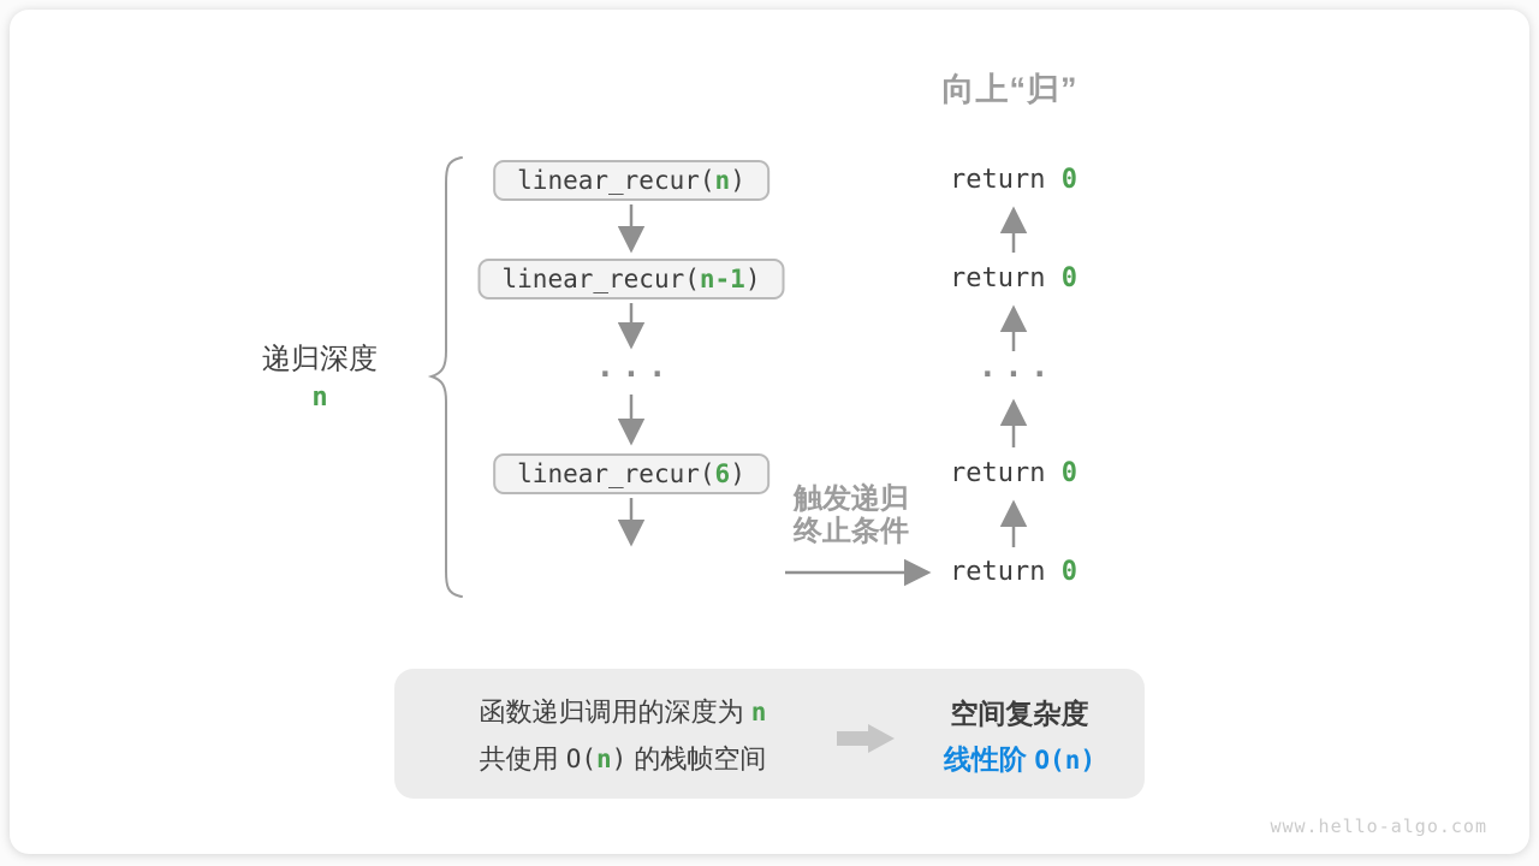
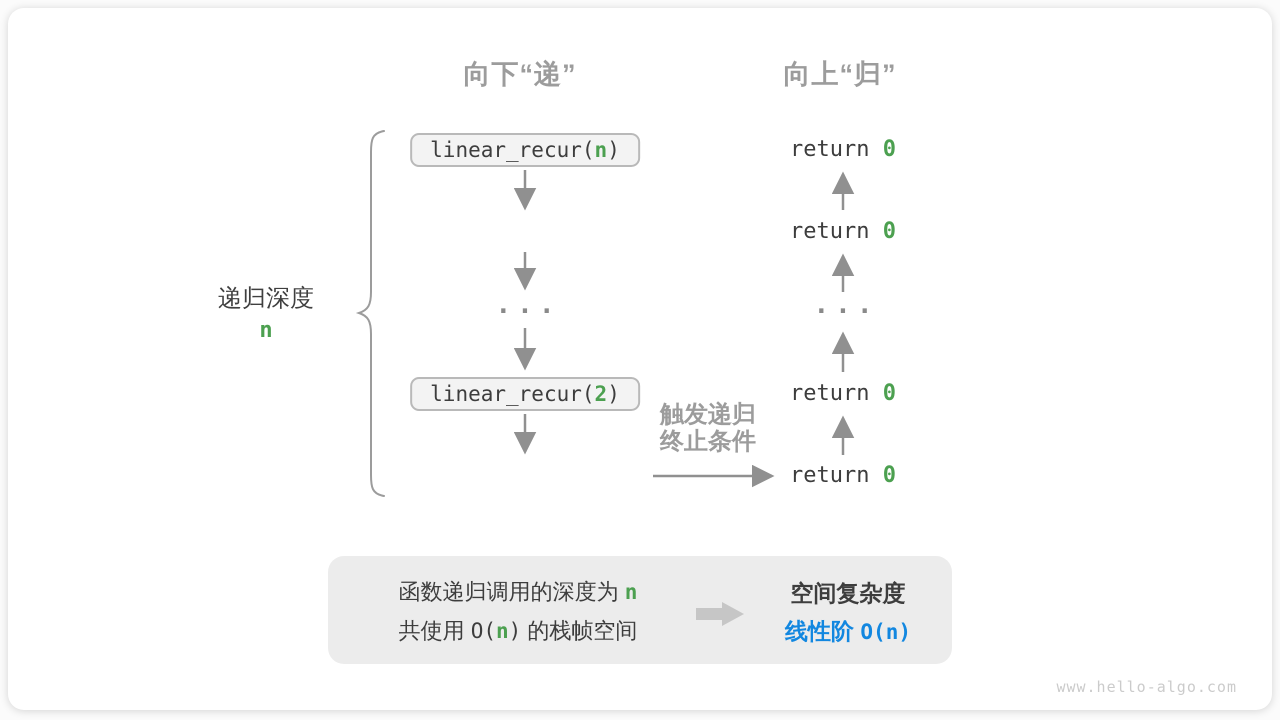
+ 向下“递”
  向上“归”
  递归深度
  n
  linear_recur(n)
- linear_recur(n-1)
  ...
- linear_recur(6)
+ linear_recur(2)
  return 0
  return 0
  ...
  return 0
  return 0
  触发递归
  终止条件
  函数递归调用的深度为 n
  共使用 O(n) 的栈帧空间
  空间复杂度
  线性阶 O(n)
  www.hello-algo.com
